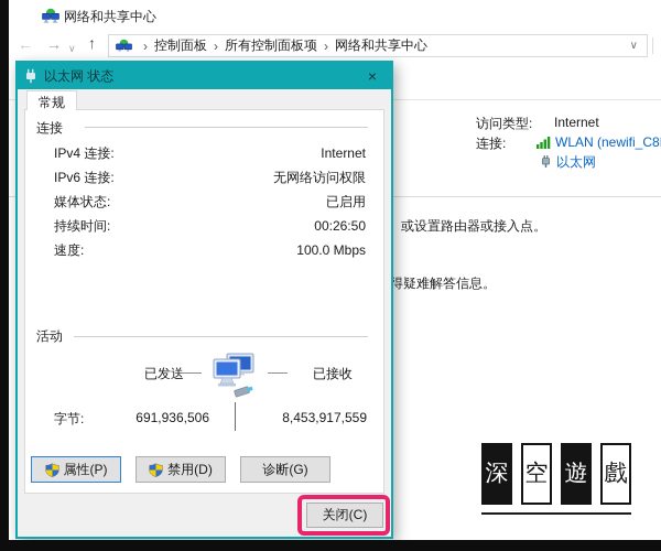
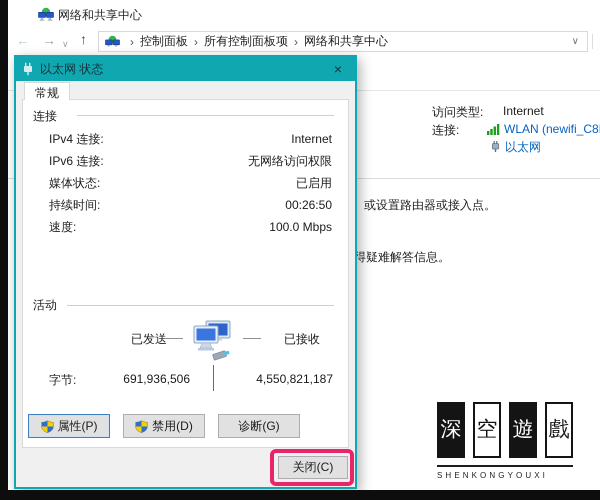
  网络和共享中心
  ←
  →
  ∨
  ↑
  ›
  控制面板
  ›
  所有控制面板项
  ›
  网络和共享中心
  ∨
  访问类型:
  Internet
  连接:
  WLAN (newifi_C8
  以太网
  或设置路由器或接入点。
  得疑难解答信息。
  深
  空
  遊
  戲
+ SHENKONGYOUXI
  以太网 状态
  ×
  常规
  连接
  IPv4 连接:
  Internet
  IPv6 连接:
  无网络访问权限
  媒体状态:
  已启用
  持续时间:
  00:26:50
  速度:
  100.0 Mbps
  活动
  已发送
  已接收
  字节:
  691,936,506
- 8,453,917,559
+ 4,550,821,187
  属性(P)
  禁用(D)
  诊断(G)
  关闭(C)
